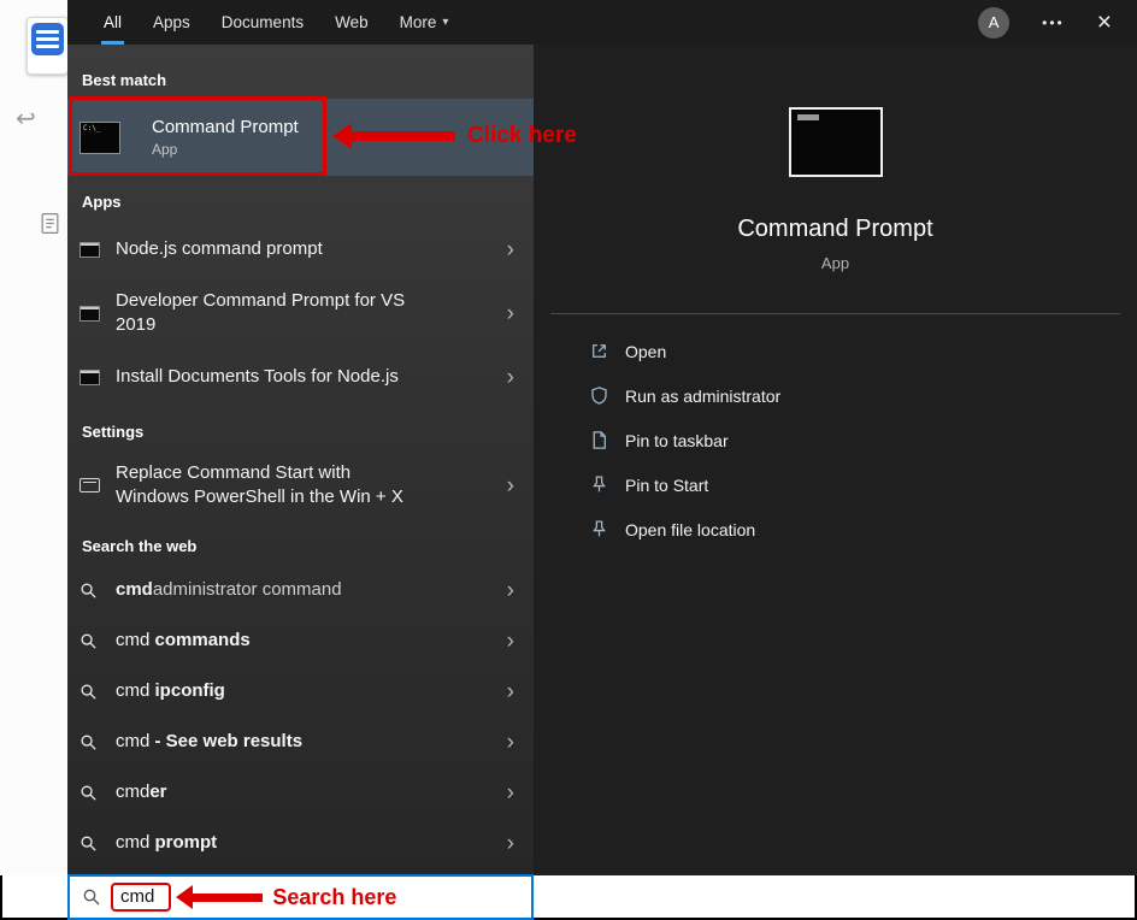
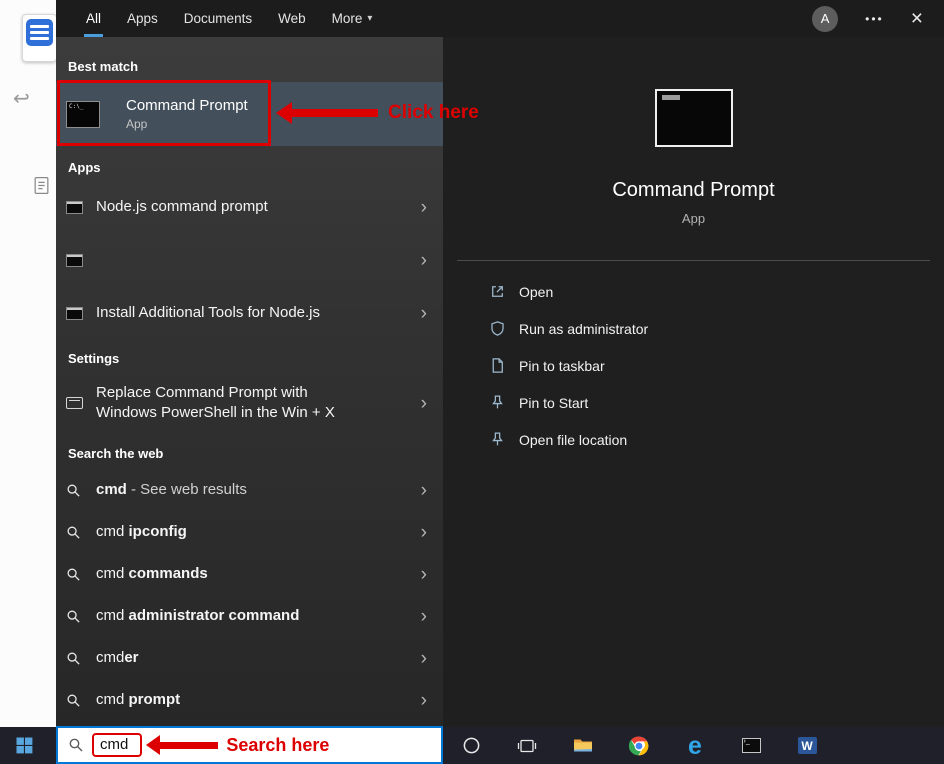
  ↩
  All
  Apps
  Documents
  Web
  More
  ▾
  A
  •••
  ×
  Best match
  Command Prompt
  App
  Apps
  Node.js command prompt
  ›
- Developer Command Prompt for VS 2019
  ›
- Install Documents Tools for Node.js
+ Install Additional Tools for Node.js
  ›
  Settings
- Replace Command Start with Windows PowerShell in the Win + X
+ Replace Command Prompt with Windows PowerShell in the Win + X
  ›
  Search the web
- cmdadministrator command
+ cmd - See web results
  ›
- cmd commands
+ cmd ipconfig
  ›
- cmd ipconfig
+ cmd commands
  ›
- cmd - See web results
+ cmd administrator command
  ›
  cmder
  ›
  cmd prompt
  ›
  Command Prompt
  App
  Open
  Run as administrator
  Pin to taskbar
  Pin to Start
  Open file location
  Click here
  cmd
  Search here
+ e
+ W
